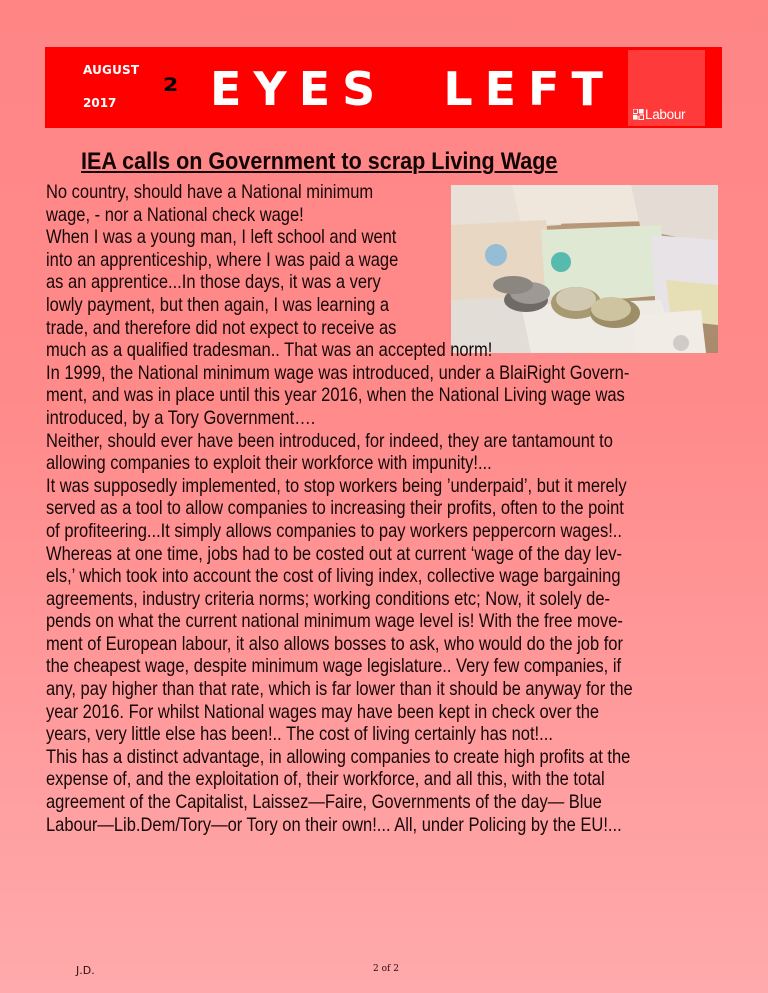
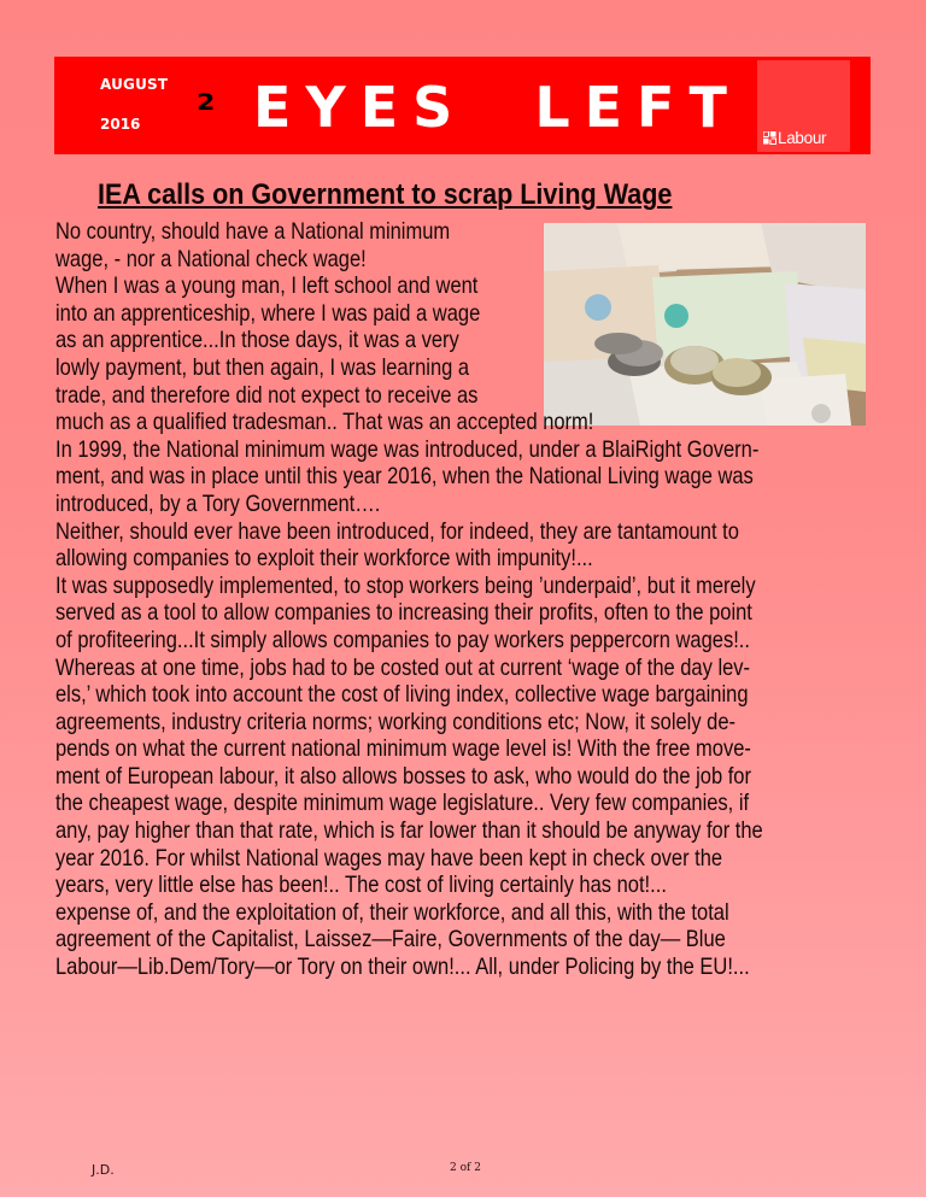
  AUGUST
- 2017
+ 2016
  2
  EYES LEFT
  Labour
  IEA calls on Government to scrap Living Wage
  No country, should have a National minimum
  wage, - nor a National check wage!
  When I was a young man, I left school and went
  into an apprenticeship, where I was paid a wage
  as an apprentice...In those days, it was a very
  lowly payment, but then again, I was learning a
  trade, and therefore did not expect to receive as
  much as a qualified tradesman.. That was an accepted norm!
  In 1999, the National minimum wage was introduced, under a BlaiRight Govern-
  ment, and was in place until this year 2016, when the National Living wage was
  introduced, by a Tory Government….
  Neither, should ever have been introduced, for indeed, they are tantamount to
  allowing companies to exploit their workforce with impunity!...
  It was supposedly implemented, to stop workers being ’underpaid’, but it merely
  served as a tool to allow companies to increasing their profits, often to the point
  of profiteering...It simply allows companies to pay workers peppercorn wages!..
  Whereas at one time, jobs had to be costed out at current ‘wage of the day lev-
  els,’ which took into account the cost of living index, collective wage bargaining
  agreements, industry criteria norms; working conditions etc; Now, it solely de-
  pends on what the current national minimum wage level is! With the free move-
  ment of European labour, it also allows bosses to ask, who would do the job for
  the cheapest wage, despite minimum wage legislature.. Very few companies, if
  any, pay higher than that rate, which is far lower than it should be anyway for the
  year 2016. For whilst National wages may have been kept in check over the
  years, very little else has been!.. The cost of living certainly has not!...
- This has a distinct advantage, in allowing companies to create high profits at the
  expense of, and the exploitation of, their workforce, and all this, with the total
  agreement of the Capitalist, Laissez—Faire, Governments of the day— Blue
  Labour—Lib.Dem/Tory—or Tory on their own!... All, under Policing by the EU!...
  J.D.
  2 of 2
